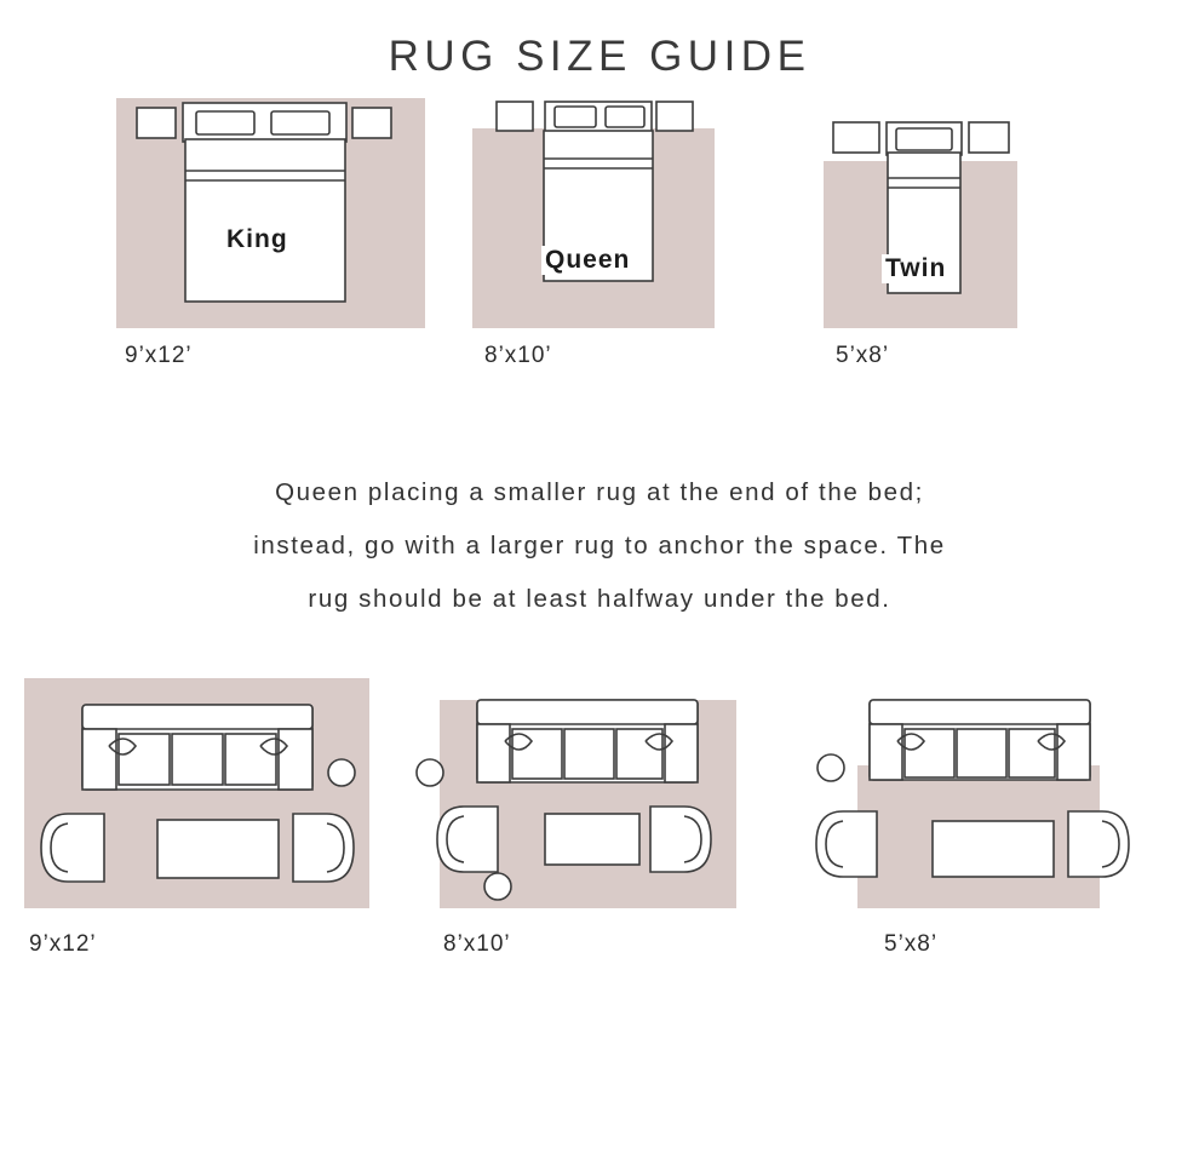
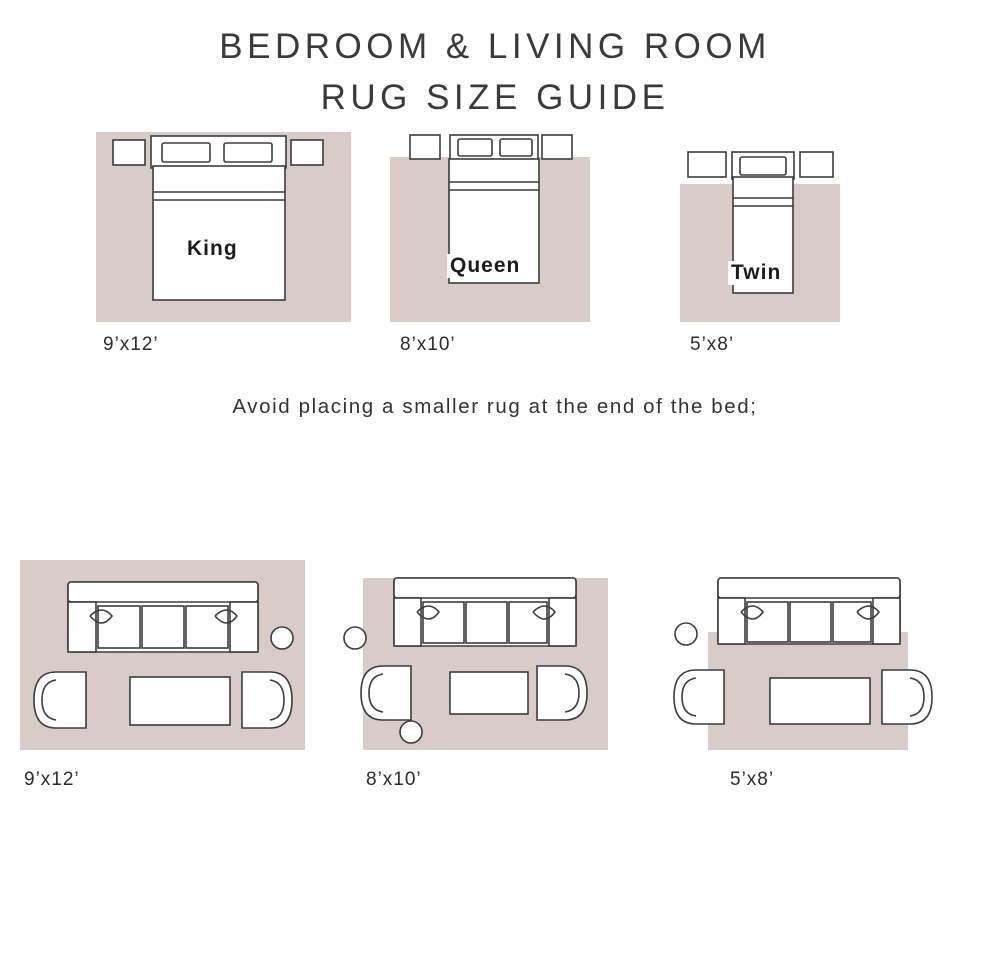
+ BEDROOM & LIVING ROOM
  RUG SIZE GUIDE
  King
  9’x12’
  Queen
  8’x10’
  Twin
  5’x8’
- Queen placing a smaller rug at the end of the bed;
+ Avoid placing a smaller rug at the end of the bed;
- instead, go with a larger rug to anchor the space. The
- rug should be at least halfway under the bed.
  9’x12’
  8’x10’
  5’x8’
